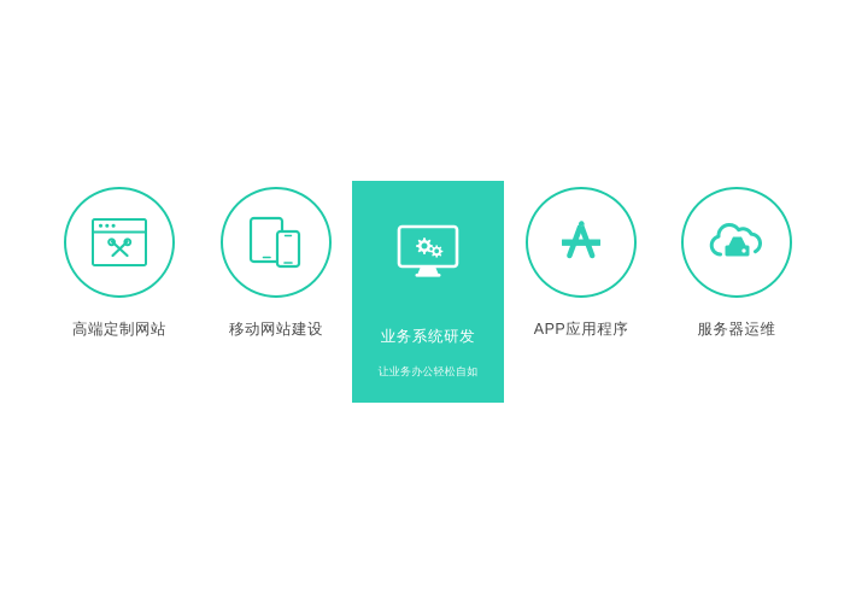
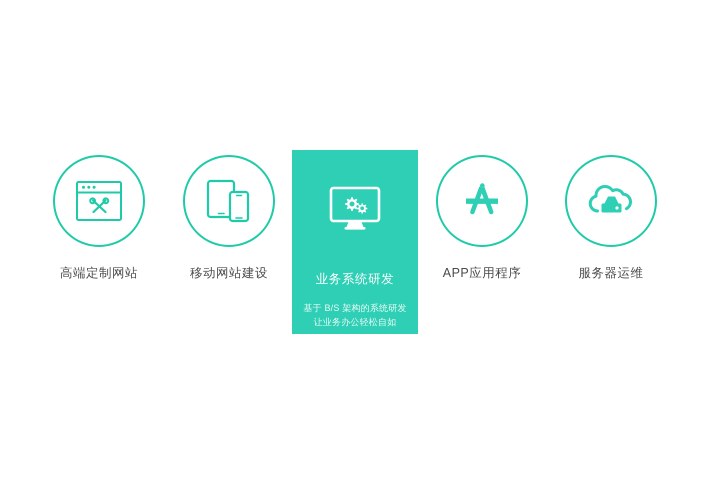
  高端定制网站
  移动网站建设
  业务系统研发
+ 基于 B/S 架构的系统研发
  让业务办公轻松自如
  APP应用程序
  服务器运维
